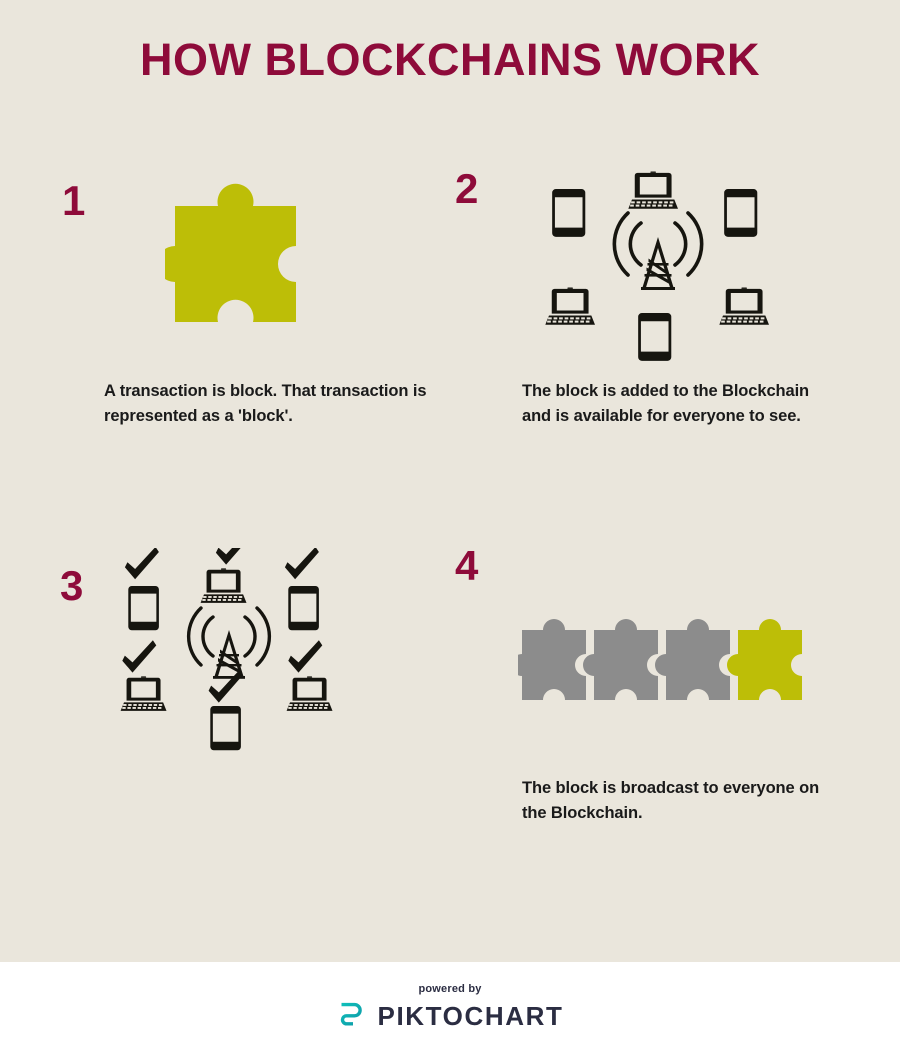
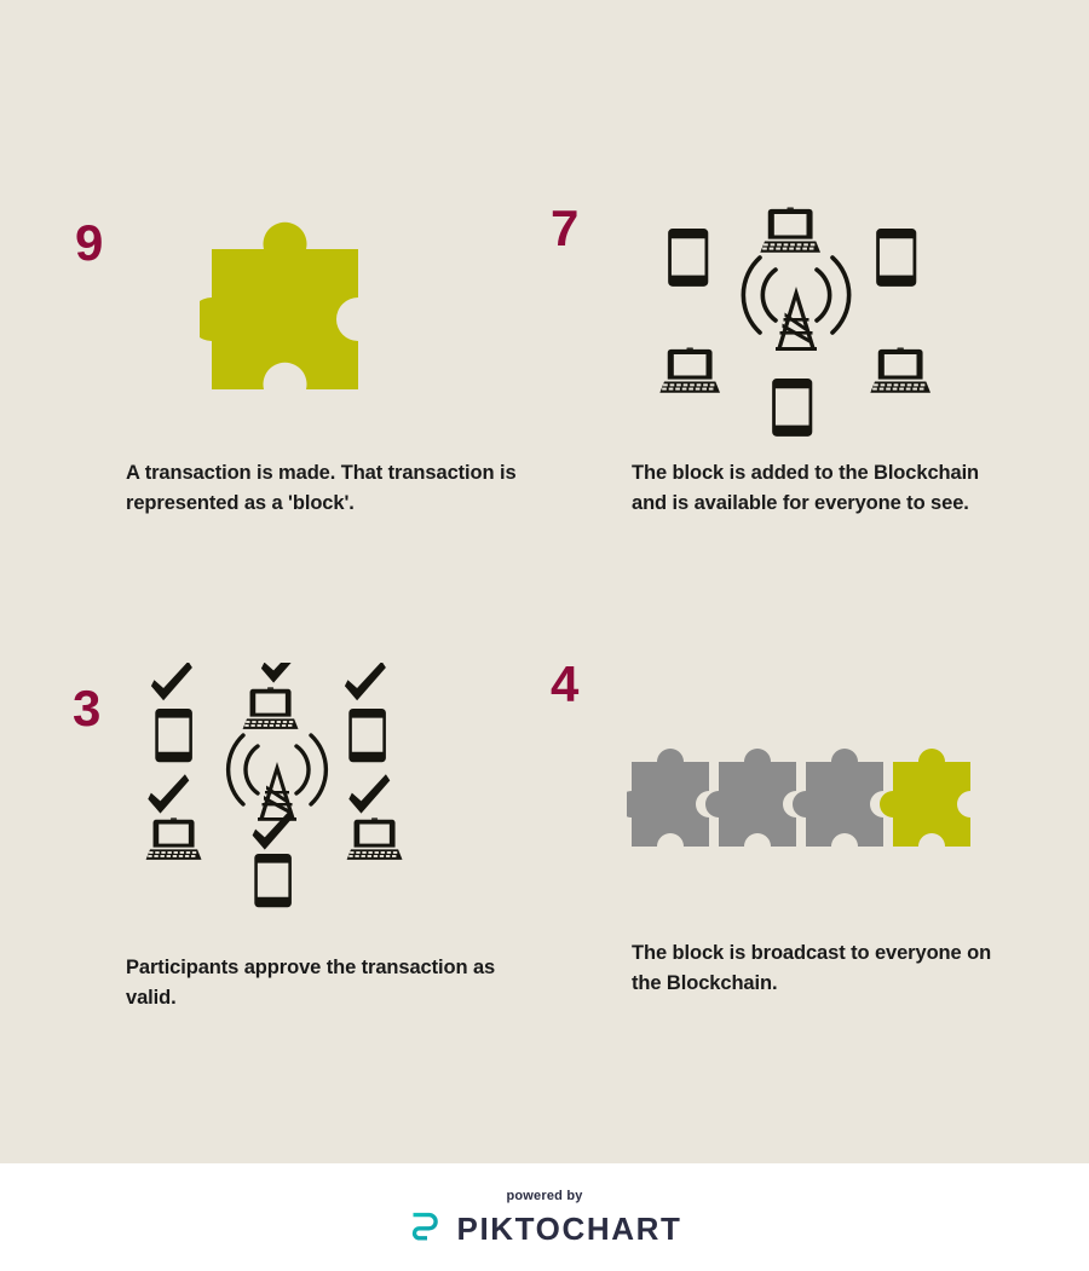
- HOW BLOCKCHAINS WORK
- 1
+ 9
- A transaction is block. That transaction is represented as a 'block'.
+ A transaction is made. That transaction is represented as a 'block'.
- 2
+ 7
  The block is added to the Blockchain and is available for everyone to see.
  3
+ Participants approve the transaction as valid.
  4
  The block is broadcast to everyone on the Blockchain.
  powered by
  PIKTOCHART
